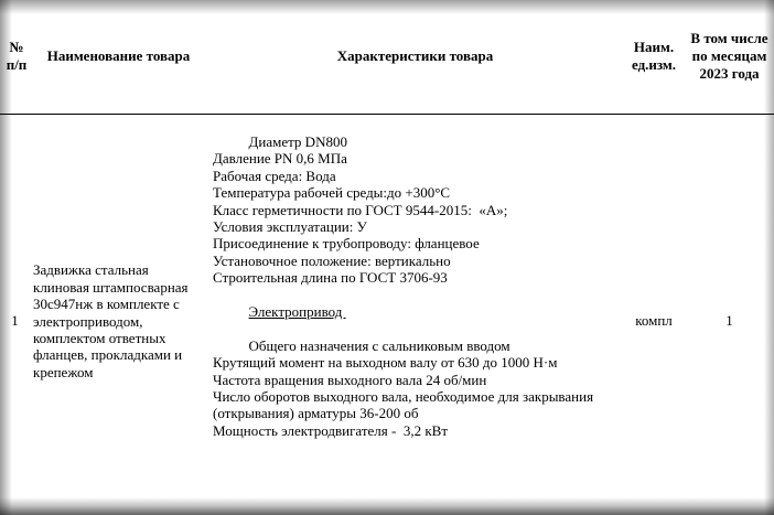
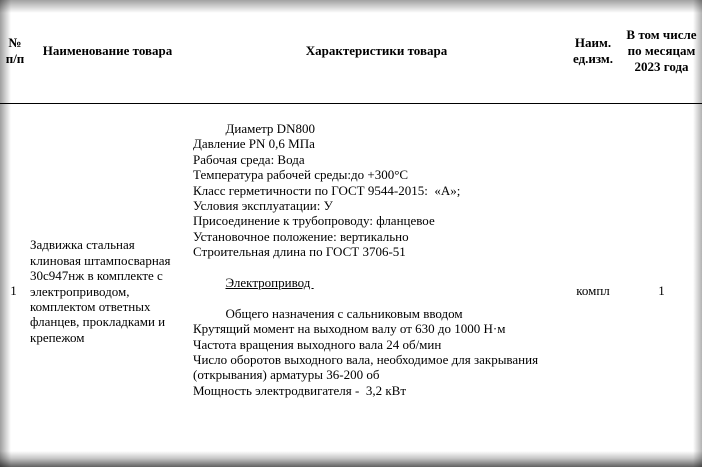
  № /п	Наименование товара	Характеристики товара	Наим. ед.изм.	В том числ по месяцам 2023 года
- 1	Задвижка стальная клиновая штампосварная 30с947нж в комплекте с электроприводом, комплектом ответных фланцев, прокладками и крепежом	Диаметр DN800 Давление PN 0,6 МПа Рабочая среда: Вода Температура рабочей среды:до +300°С Класс герметичности по ГОСТ 9544-2015: «А»; Условия эксплуатации: У Присоединение к трубопроводу: фланцевое Установочное положение: вертикально Строительная длина по ГОСТ 3706-93 Электропривод Общего назначения с сальниковым вводом Крутящий момент на выходном валу от 630 до 1000 Н·м Частота вращения выходного вала 24 об/мин Число оборотов выходного вала, необходимое для закрывания (открывания) арматуры 36-200 об Мощность электродвигателя - 3,2 кВт	компл	1
+ 1	Задвижка стальная клиновая штампосварная 30с947нж в комплекте с электроприводом, комплектом ответных фланцев, прокладками и крепежом	Диаметр DN800 Давление PN 0,6 МПа Рабочая среда: Вода Температура рабочей среды:до +300°С Класс герметичности по ГОСТ 9544-2015: «А»; Условия эксплуатации: У Присоединение к трубопроводу: фланцевое Установочное положение: вертикально Строительная длина по ГОСТ 3706-51 Электропривод Общего назначения с сальниковым вводом Крутящий момент на выходном валу от 630 до 1000 Н·м Частота вращения выходного вала 24 об/мин Число оборотов выходного вала, необходимое для закрывания (открывания) арматуры 36-200 об Мощность электродвигателя - 3,2 кВт	компл	1
